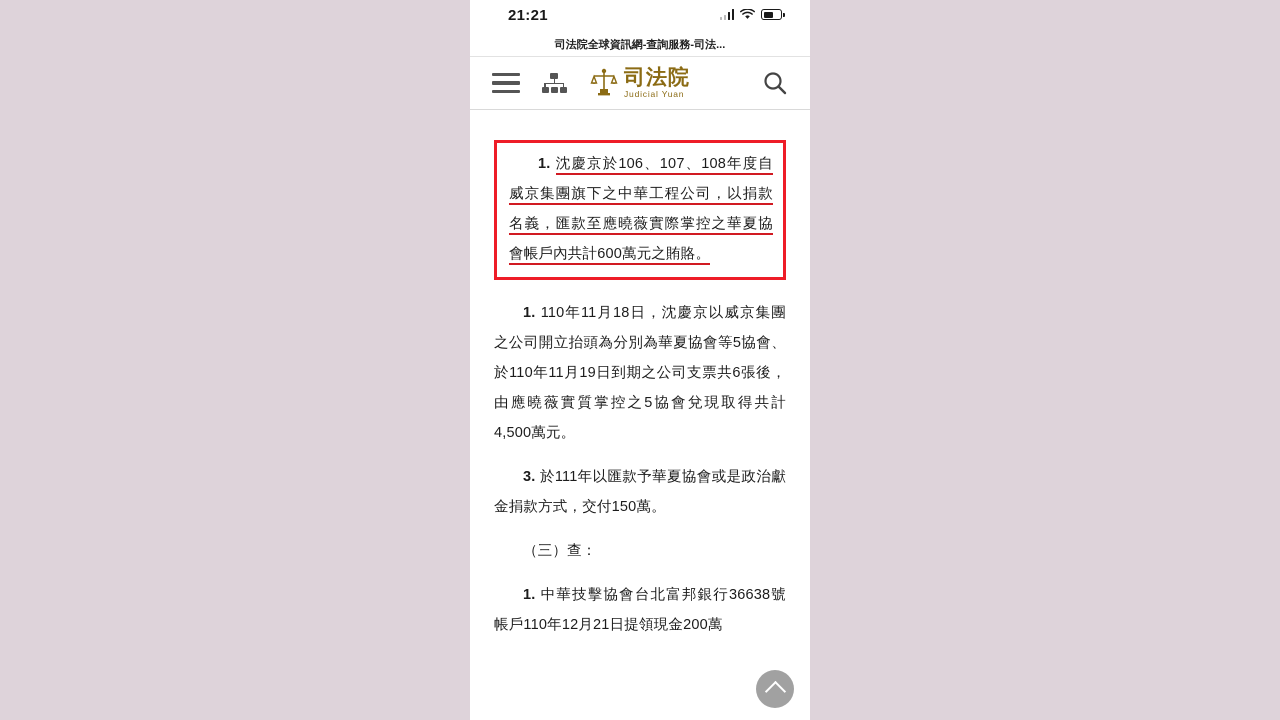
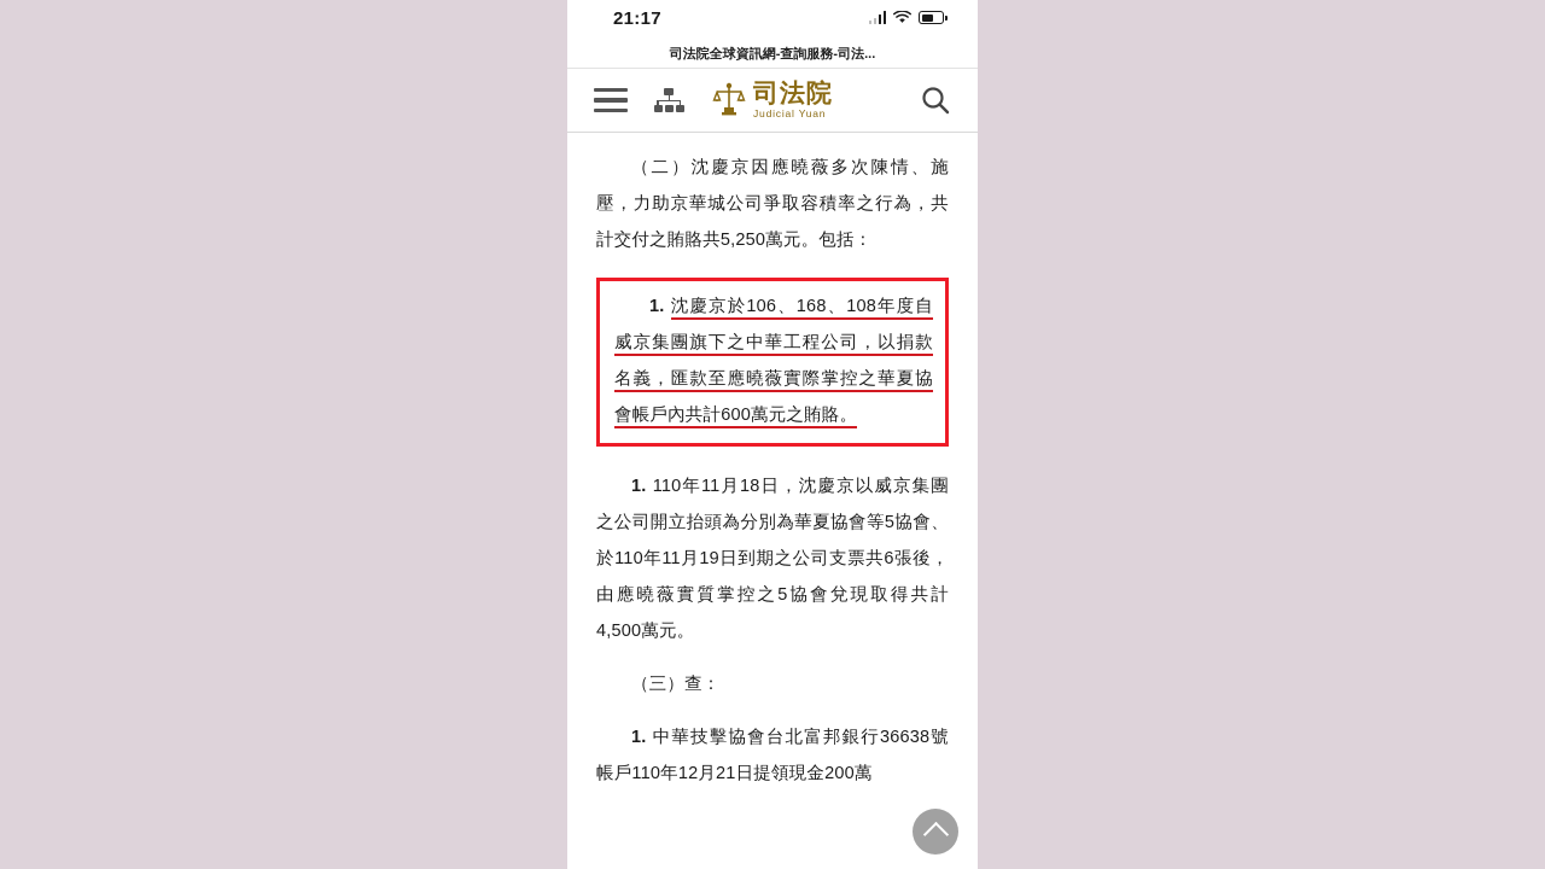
- 21:21
+ 21:17
  司法院全球資訊網-查詢服務-司法...
  司法院
  Judicial Yuan
+ （二）沈慶京因應曉薇多次陳情、施壓，力助京華城公司爭取容積率之行為，共計交付之賄賂共5,250萬元。包括：
- 1. 沈慶京於106、107、108年度自威京集團旗下之中華工程公司，以捐款名義，匯款至應曉薇實際掌控之華夏協會帳戶內共計600萬元之賄賂。
+ 1. 沈慶京於106、168、108年度自威京集團旗下之中華工程公司，以捐款名義，匯款至應曉薇實際掌控之華夏協會帳戶內共計600萬元之賄賂。
  1. 110年11月18日，沈慶京以威京集團之公司開立抬頭為分別為華夏協會等5協會、於110年11月19日到期之公司支票共6張後，由應曉薇實質掌控之5協會兌現取得共計4,500萬元。
- 3. 於111年以匯款予華夏協會或是政治獻金捐款方式，交付150萬。
  （三）查：
  1. 中華技擊協會台北富邦銀行36638號帳戶110年12月21日提領現金200萬
